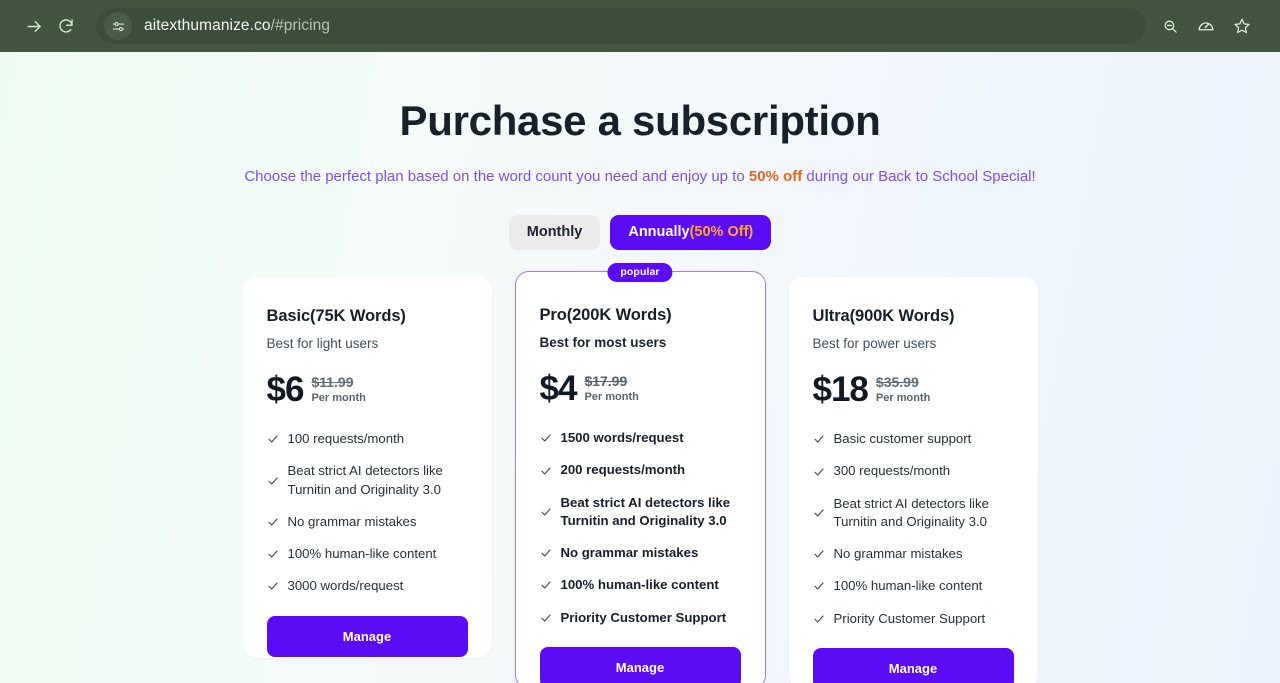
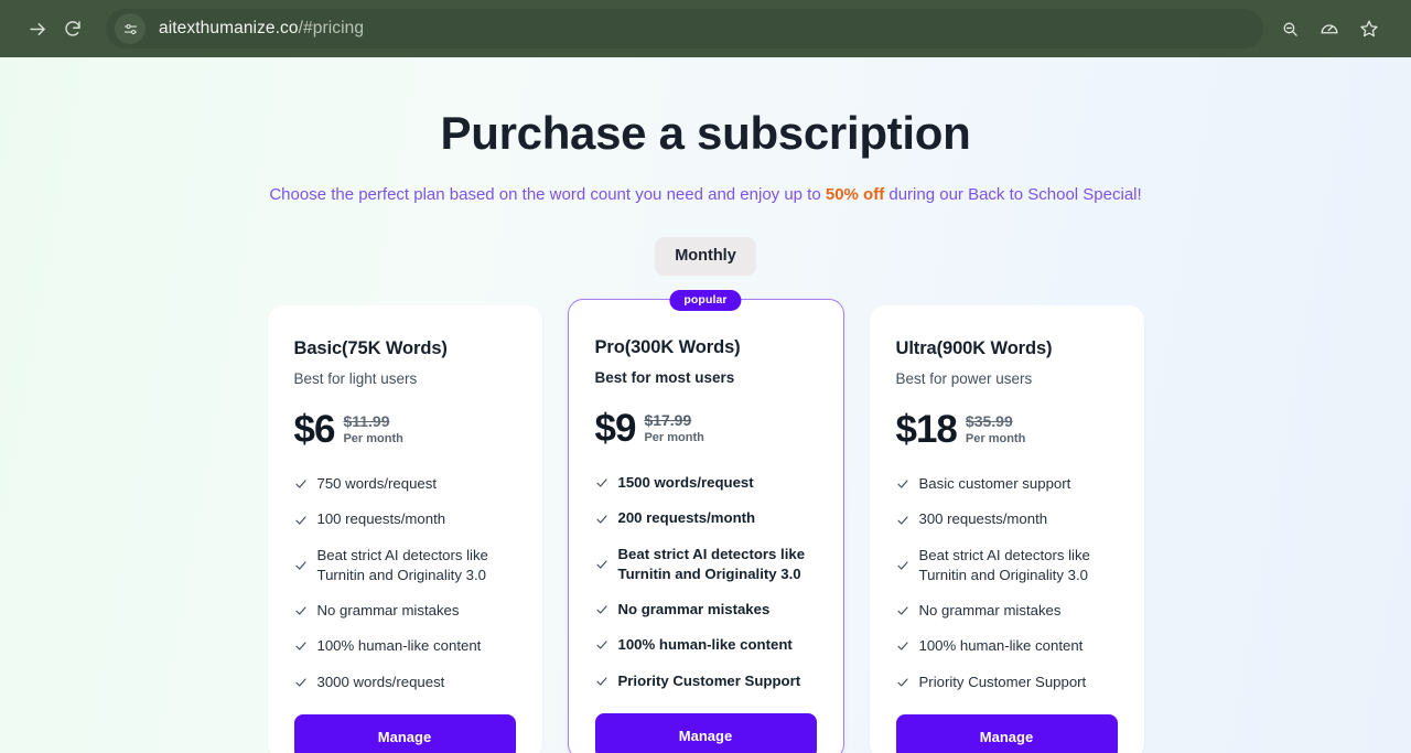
  aitexthumanize.co/#pricing
  Purchase a subscription
  Choose the perfect plan based on the word count you need and enjoy up to 50% off during our Back to School Special!
  Monthly
- Annually(50% Off)
  Basic(75K Words)
  Best for light users
  $6
  $11.99
  Per month
+ 750 words/request
  100 requests/month
  Beat strict AI detectors like Turnitin and Originality 3.0
  No grammar mistakes
  100% human-like content
  3000 words/request
  Manage
  popular
- Pro(200K Words)
+ Pro(300K Words)
  Best for most users
- $4
+ $9
  $17.99
  Per month
  1500 words/request
  200 requests/month
  Beat strict AI detectors like Turnitin and Originality 3.0
  No grammar mistakes
  100% human-like content
  Priority Customer Support
  Manage
  Ultra(900K Words)
  Best for power users
  $18
  $35.99
  Per month
  Basic customer support
  300 requests/month
  Beat strict AI detectors like Turnitin and Originality 3.0
  No grammar mistakes
  100% human-like content
  Priority Customer Support
  Manage
